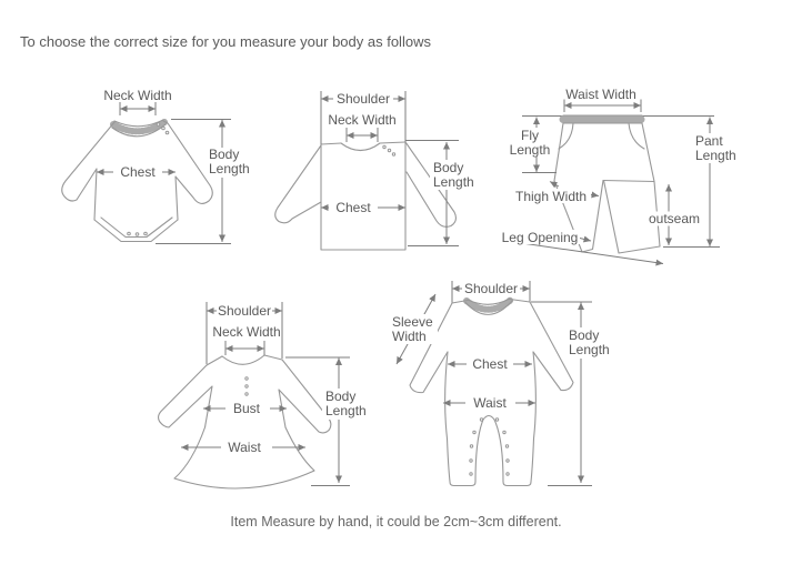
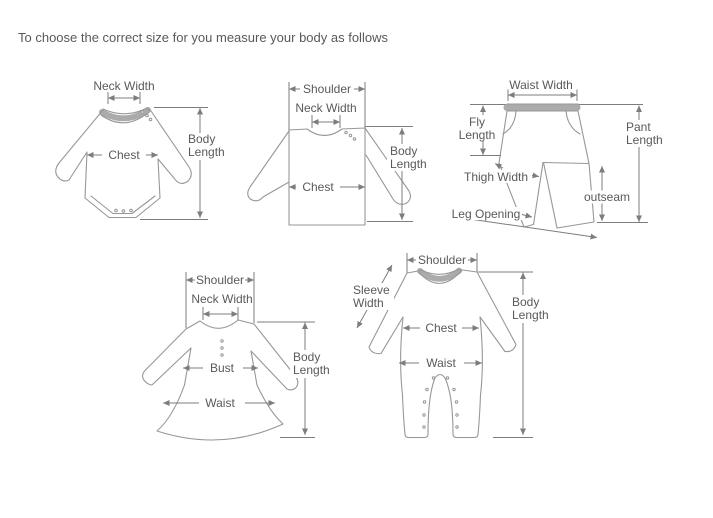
  To choose the correct size for you measure your body as follows
  Neck Width
  Chest
  Body
  Length
  Shoulder
  Neck Width
  Chest
  Body
  Length
  Waist Width
  Fly
  Length
  Pant
  Length
  Thigh Width
  outseam
  Leg Opening
  Shoulder
  Neck Width
  Bust
  Waist
  Body
  Length
  Shoulder
  Sleeve
  Width
  Chest
  Waist
  Body
  Length
- Item Measure by hand, it could be 2cm~3cm different.
